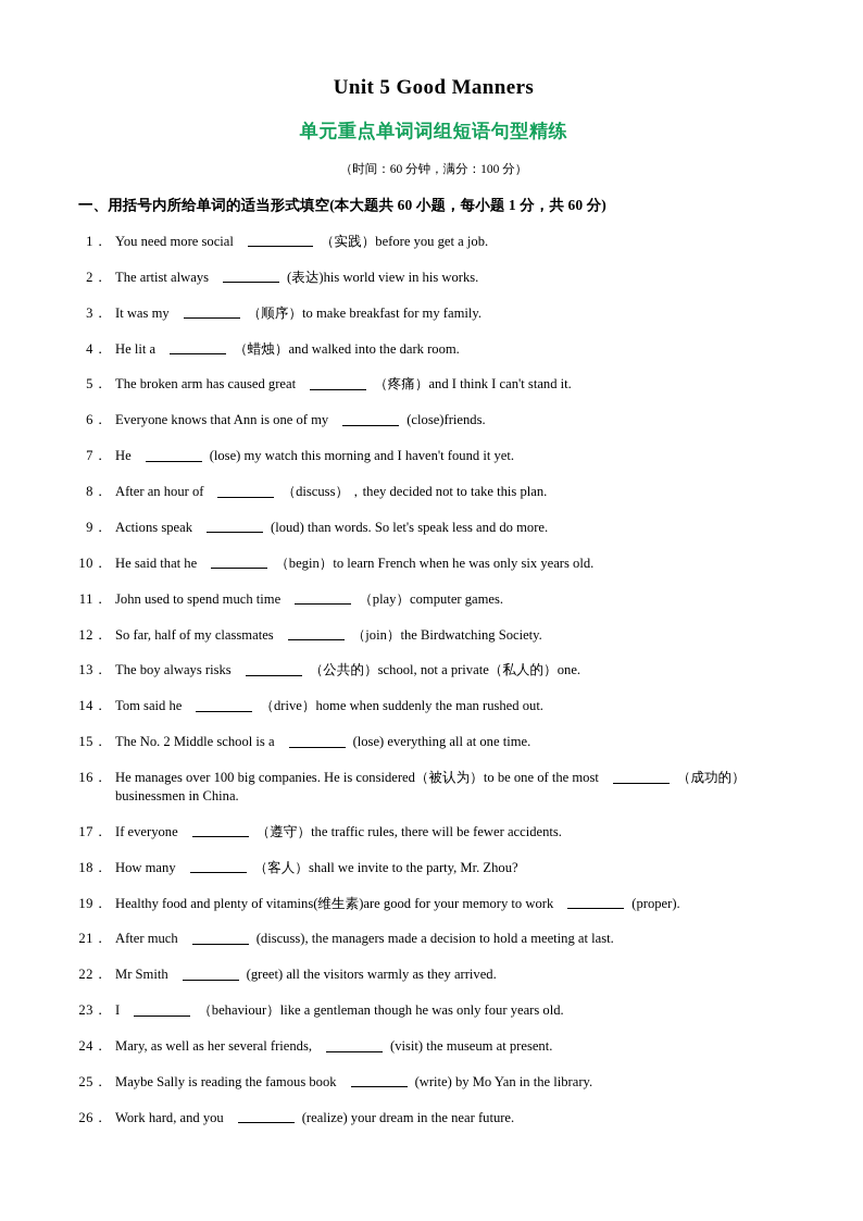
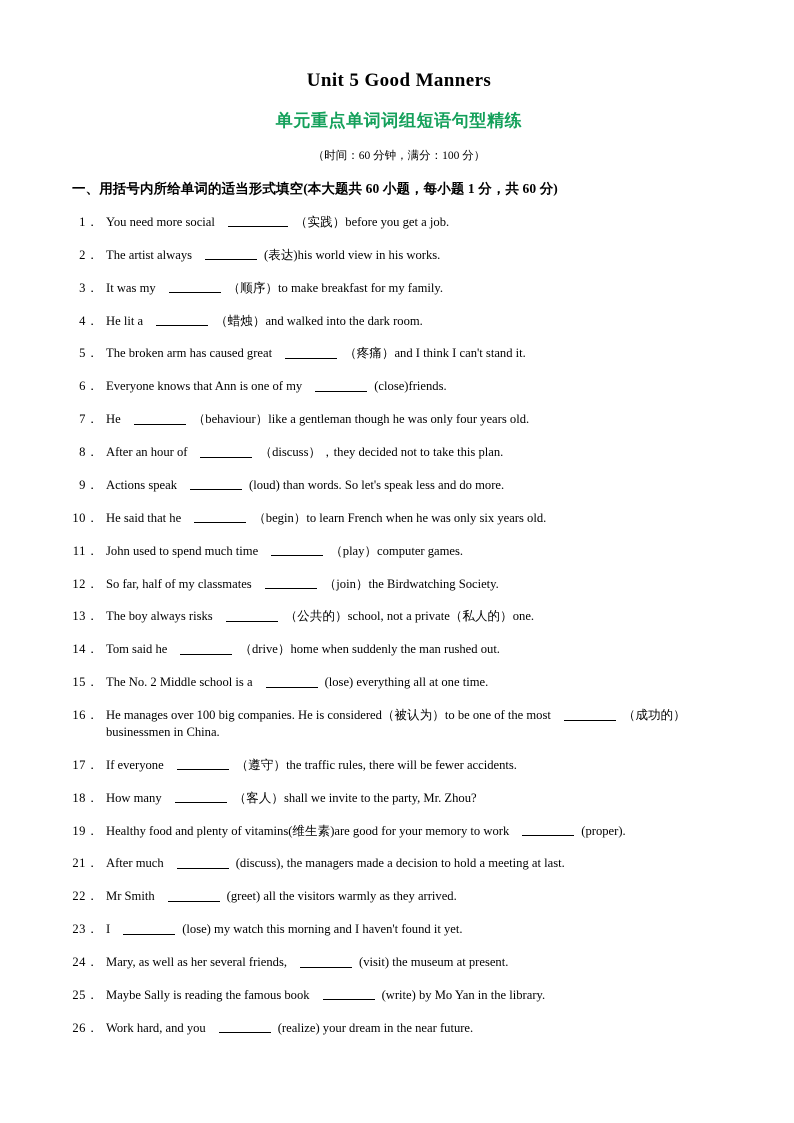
  Unit 5 Good Manners
  单元重点单词词组短语句型精练
  （时间：60 分钟，满分：100 分）
  一、用括号内所给单词的适当形式填空(本大题共 60 小题，每小题 1 分，共 60 分)
  1．
  You need more social （实践）before you get a job.
  2．
  The artist always (表达)his world view in his works.
  3．
  It was my （顺序）to make breakfast for my family.
  4．
  He lit a （蜡烛）and walked into the dark room.
  5．
  The broken arm has caused great （疼痛）and I think I can't stand it.
  6．
  Everyone knows that Ann is one of my (close)friends.
  7．
- He (lose) my watch this morning and I haven't found it yet.
+ He （behaviour）like a gentleman though he was only four years old.
  8．
  After an hour of （discuss），they decided not to take this plan.
  9．
  Actions speak (loud) than words. So let's speak less and do more.
  10．
  He said that he （begin）to learn French when he was only six years old.
  11．
  John used to spend much time （play）computer games.
  12．
  So far, half of my classmates （join）the Birdwatching Society.
  13．
  The boy always risks （公共的）school, not a private（私人的）one.
  14．
  Tom said he （drive）home when suddenly the man rushed out.
  15．
  The No. 2 Middle school is a (lose) everything all at one time.
  16．
  He manages over 100 big companies. He is considered（被认为）to be one of the most （成功的）businessmen in China.
  17．
  If everyone （遵守）the traffic rules, there will be fewer accidents.
  18．
  How many （客人）shall we invite to the party, Mr. Zhou?
  19．
  Healthy food and plenty of vitamins(维生素)are good for your memory to work (proper).
  21．
  After much (discuss), the managers made a decision to hold a meeting at last.
  22．
  Mr Smith (greet) all the visitors warmly as they arrived.
  23．
- I （behaviour）like a gentleman though he was only four years old.
+ I (lose) my watch this morning and I haven't found it yet.
  24．
  Mary, as well as her several friends, (visit) the museum at present.
  25．
  Maybe Sally is reading the famous book (write) by Mo Yan in the library.
  26．
  Work hard, and you (realize) your dream in the near future.
